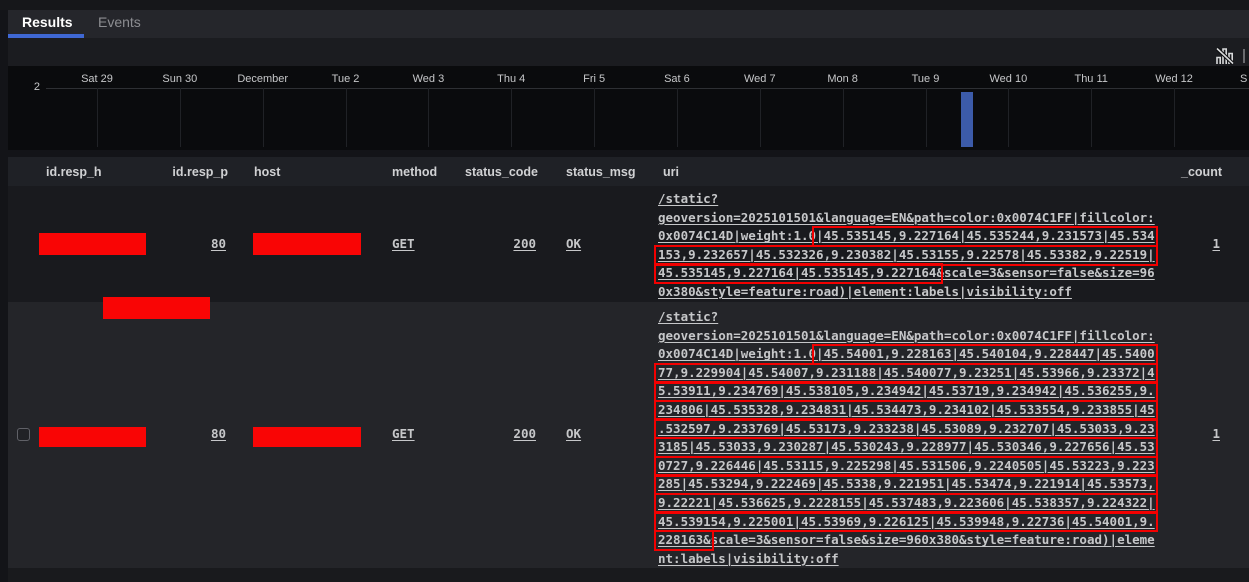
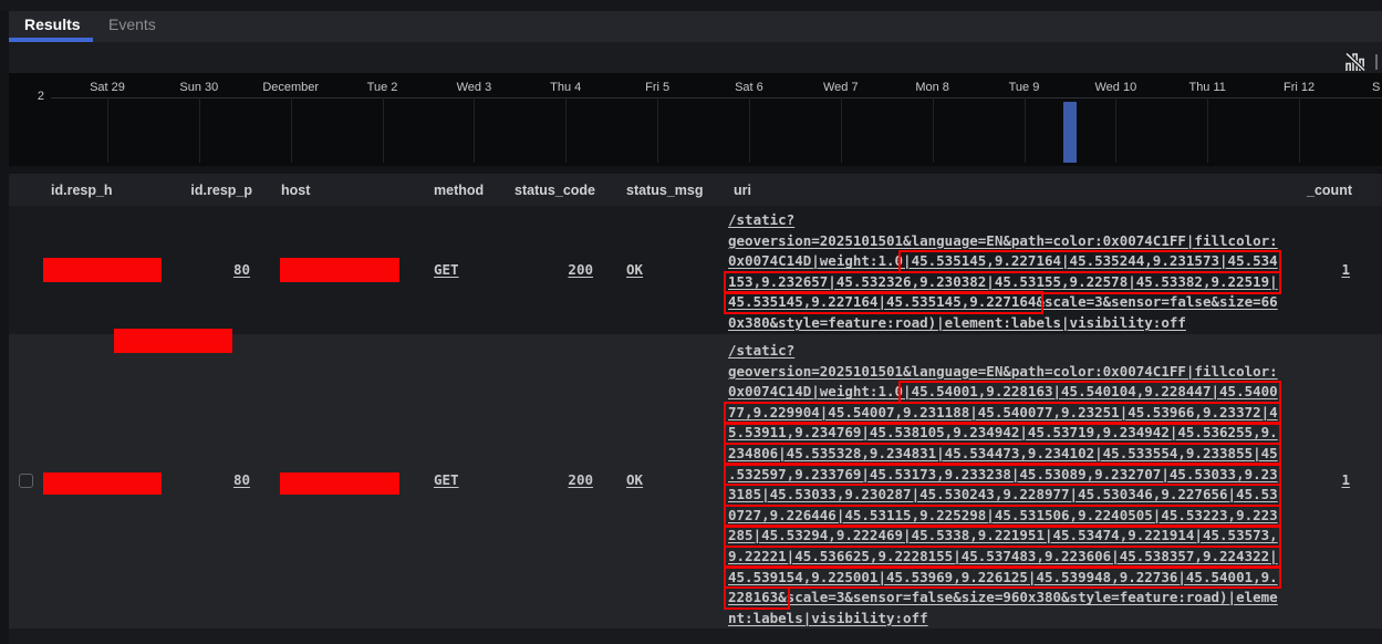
  Results
  Events
  2
  Sat 29
  Sun 30
  December
  Tue 2
  Wed 3
  Thu 4
  Fri 5
  Sat 6
  Wed 7
  Mon 8
  Tue 9
  Wed 10
  Thu 11
- Wed 12
+ Fri 12
  S
  id.resp_h
  id.resp_p
  host
  method
  status_code
  status_msg
  uri
  _count
  80
  GET
  200
  OK
  1
  /static?
  geoversion=2025101501&language=EN&path=color:0x0074C1FF|fillcolor:
  0x0074C14D|weight:1.0|45.535145,9.227164|45.535244,9.231573|45.534
  153,9.232657|45.532326,9.230382|45.53155,9.22578|45.53382,9.22519|
- 45.535145,9.227164|45.535145,9.227164&scale=3&sensor=false&size=96
+ 45.535145,9.227164|45.535145,9.227164&scale=3&sensor=false&size=66
  0x380&style=feature:road)|element:labels|visibility:off
  80
  GET
  200
  OK
  1
  /static?
  geoversion=2025101501&language=EN&path=color:0x0074C1FF|fillcolor:
  0x0074C14D|weight:1.0|45.54001,9.228163|45.540104,9.228447|45.5400
  77,9.229904|45.54007,9.231188|45.540077,9.23251|45.53966,9.23372|4
  5.53911,9.234769|45.538105,9.234942|45.53719,9.234942|45.536255,9.
  234806|45.535328,9.234831|45.534473,9.234102|45.533554,9.233855|45
  .532597,9.233769|45.53173,9.233238|45.53089,9.232707|45.53033,9.23
  3185|45.53033,9.230287|45.530243,9.228977|45.530346,9.227656|45.53
  0727,9.226446|45.53115,9.225298|45.531506,9.2240505|45.53223,9.223
  285|45.53294,9.222469|45.5338,9.221951|45.53474,9.221914|45.53573,
  9.22221|45.536625,9.2228155|45.537483,9.223606|45.538357,9.224322|
  45.539154,9.225001|45.53969,9.226125|45.539948,9.22736|45.54001,9.
  228163&scale=3&sensor=false&size=960x380&style=feature:road)|eleme
  nt:labels|visibility:off
